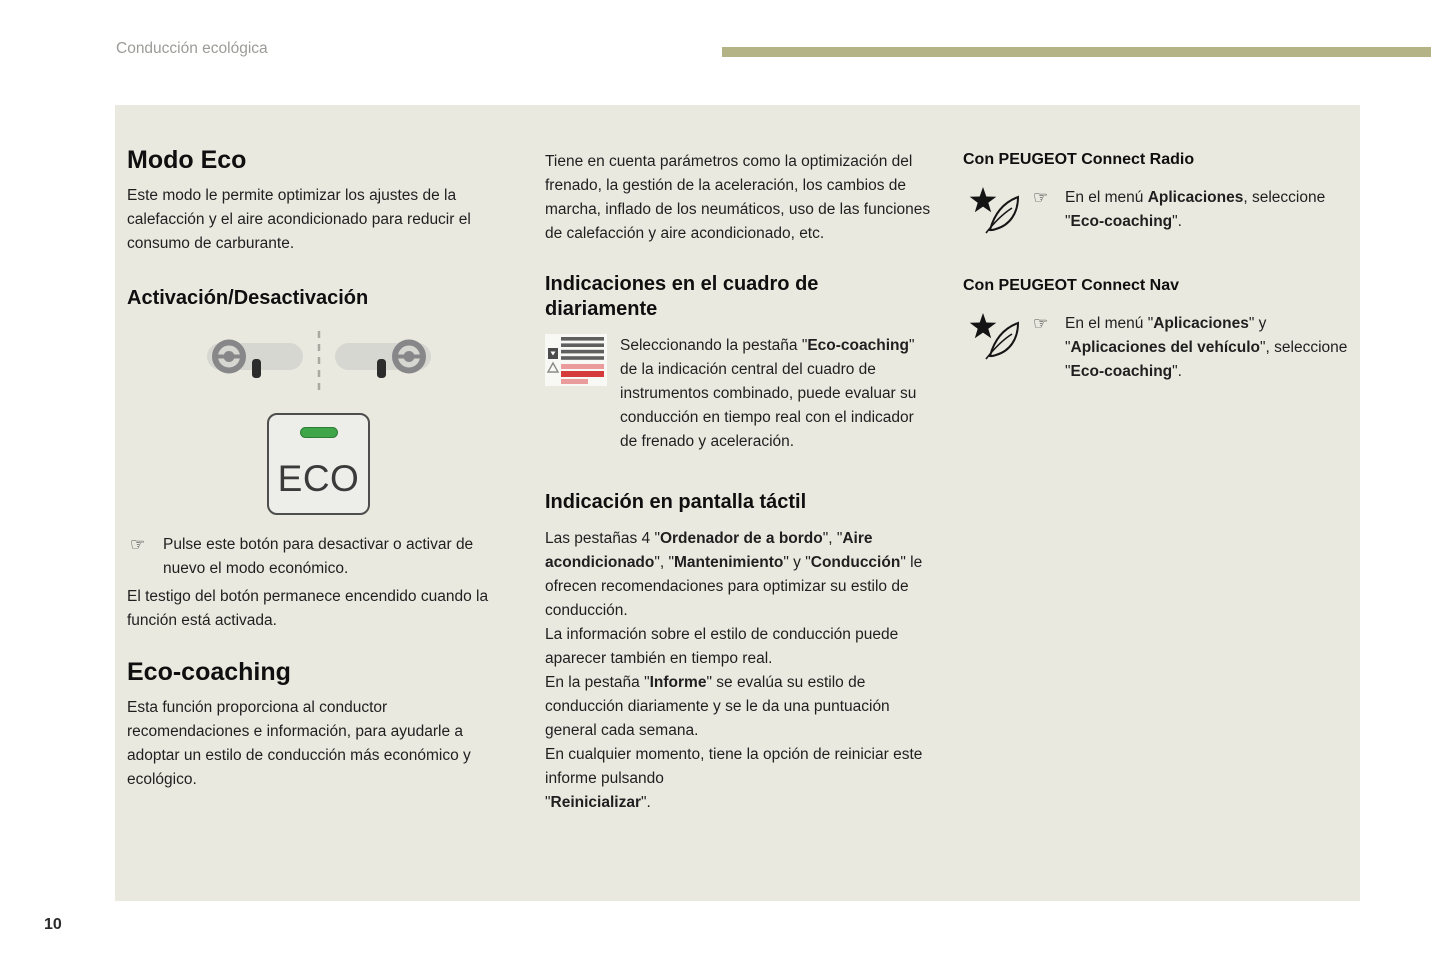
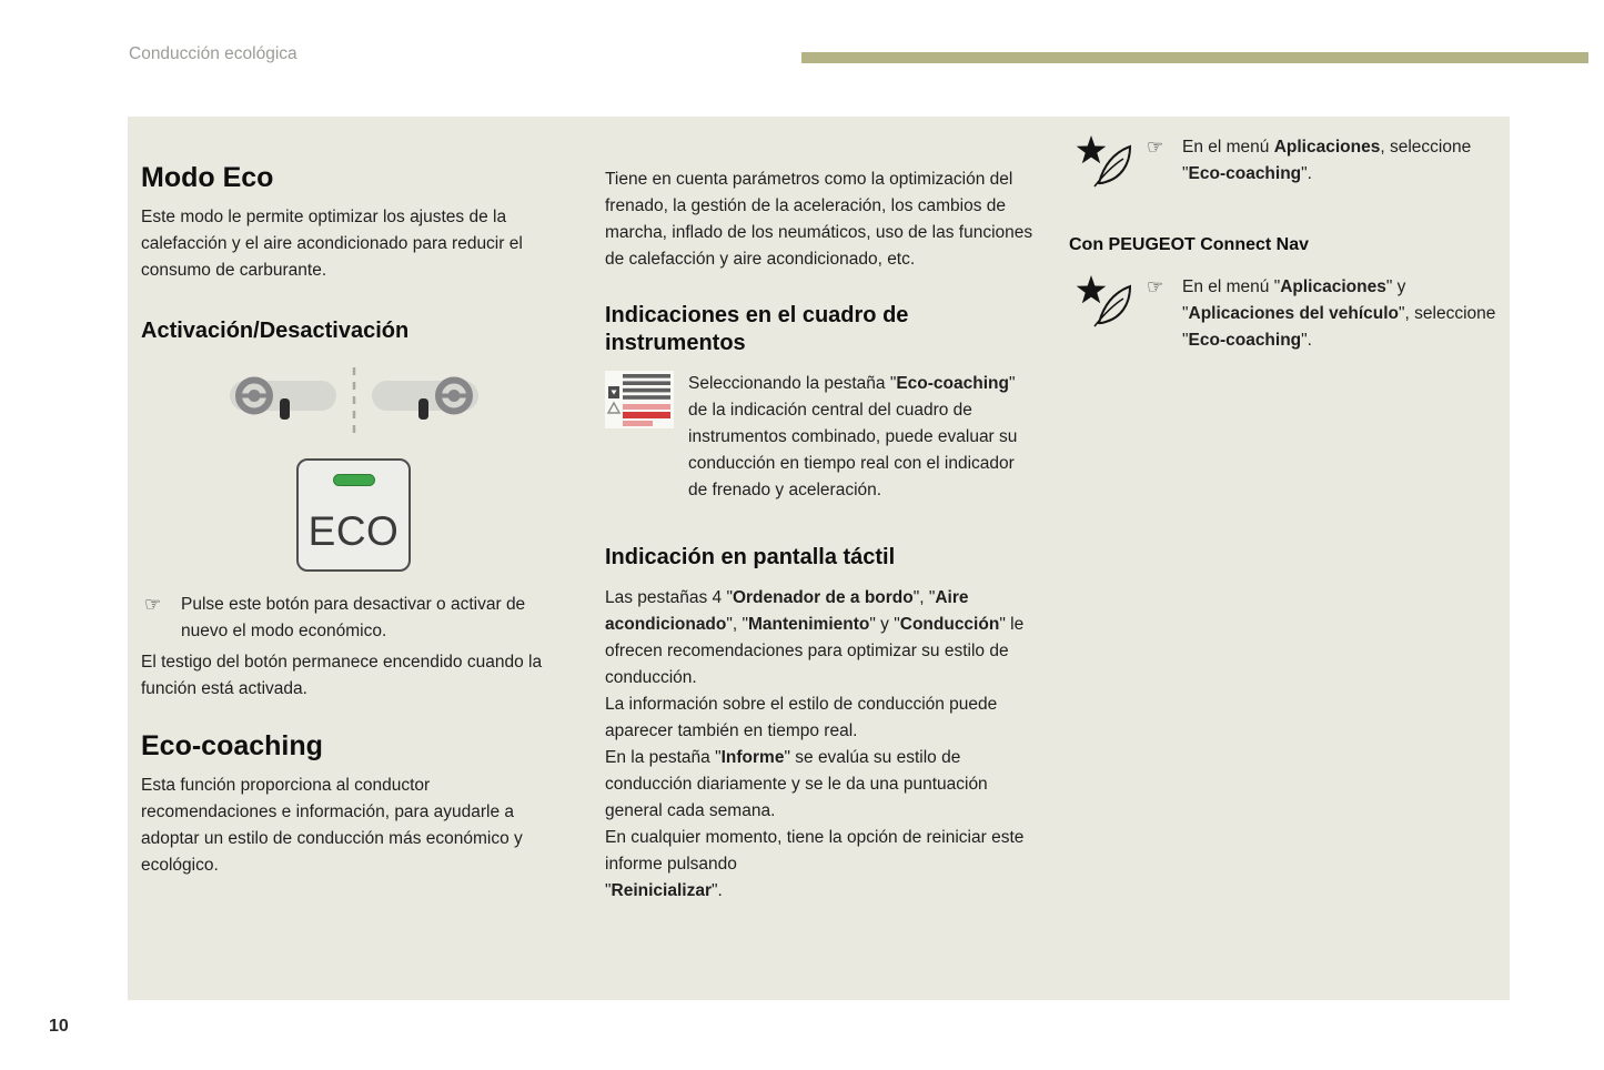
  Conducción ecológica
  Modo Eco
  Este modo le permite optimizar los ajustes de la calefacción y el aire acondicionado para reducir el consumo de carburante.
  Activación/Desactivación
  ECO
  ☞
  Pulse este botón para desactivar o activar de nuevo el modo económico.
  El testigo del botón permanece encendido cuando la función está activada.
  Eco-coaching
  Esta función proporciona al conductor recomendaciones e información, para ayudarle a adoptar un estilo de conducción más económico y ecológico.
  Tiene en cuenta parámetros como la optimización del frenado, la gestión de la aceleración, los cambios de marcha, inflado de los neumáticos, uso de las funciones de calefacción y aire acondicionado, etc.
- Indicaciones en el cuadro de diariamente
+ Indicaciones en el cuadro de instrumentos
  Seleccionando la pestaña "Eco-coaching" de la indicación central del cuadro de instrumentos combinado, puede evaluar su conducción en tiempo real con el indicador de frenado y aceleración.
  Indicación en pantalla táctil
  Las pestañas 4 "Ordenador de a bordo", "Aire acondicionado", "Mantenimiento" y "Conducción" le ofrecen recomendaciones para optimizar su estilo de conducción.
  La información sobre el estilo de conducción puede aparecer también en tiempo real.
  En la pestaña "Informe" se evalúa su estilo de conducción diariamente y se le da una puntuación general cada semana.
  En cualquier momento, tiene la opción de reiniciar este informe pulsando
  "Reinicializar".
- Con PEUGEOT Connect Radio
  ☞
  En el menú Aplicaciones, seleccione "Eco-coaching".
  Con PEUGEOT Connect Nav
  ☞
  En el menú "Aplicaciones" y "Aplicaciones del vehículo", seleccione "Eco-coaching".
  10
